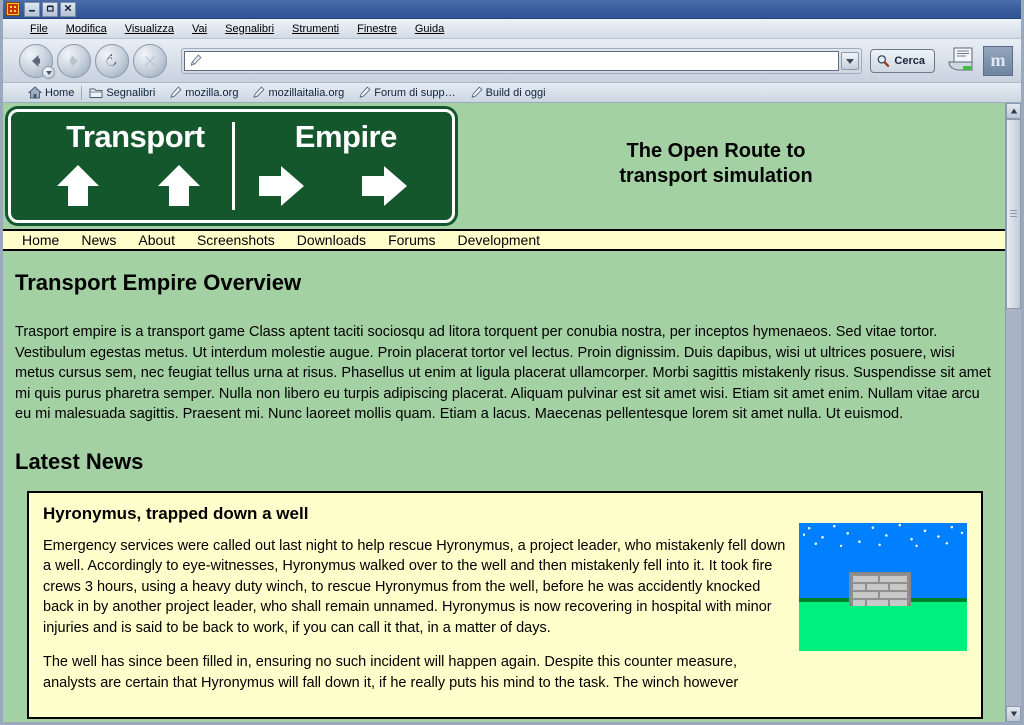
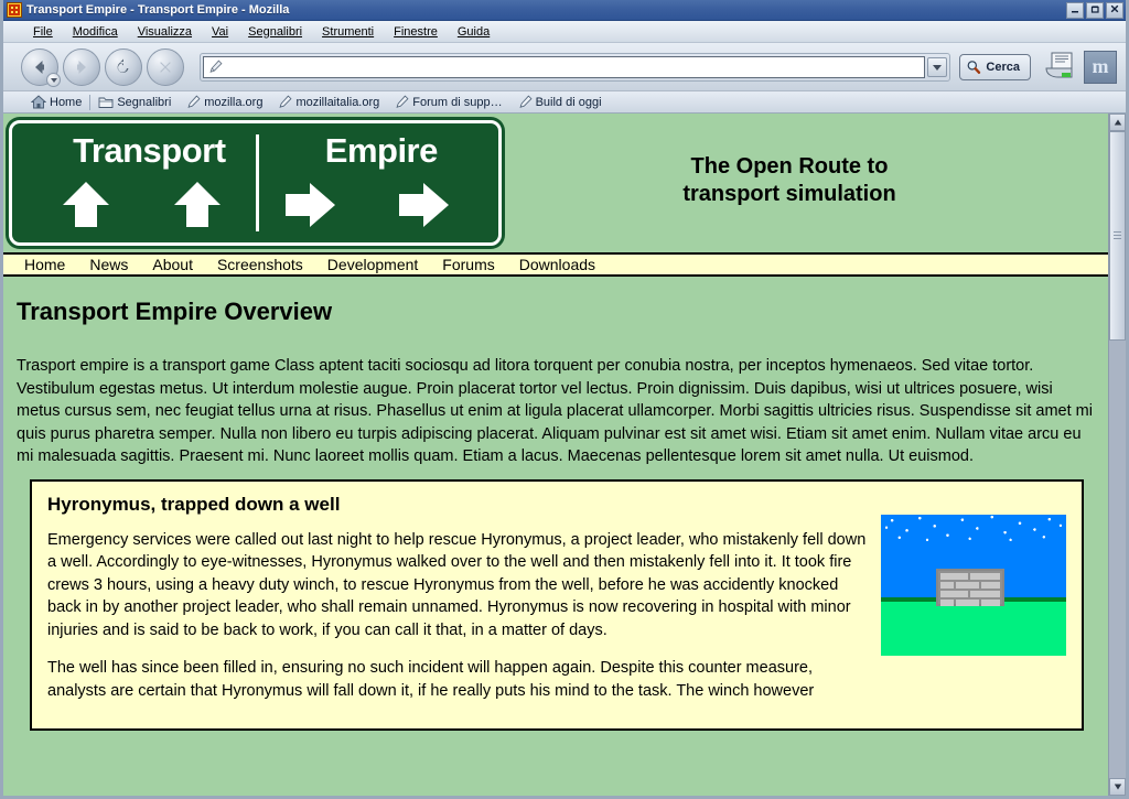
+ Transport Empire - Transport Empire - Mozilla
  File
  Modifica
  Visualizza
  Vai
  Segnalibri
  Strumenti
  Finestre
  Guida
  Cerca
  m
  Home
  Segnalibri
  mozilla.org
  mozillaitalia.org
  Forum di supp…
  Build di oggi
  Transport
  Empire
  The Open Route to
  transport simulation
  Home
  News
  About
  Screenshots
- Downloads
+ Development
  Forums
- Development
+ Downloads
  Transport Empire Overview
- Trasport empire is a transport game Class aptent taciti sociosqu ad litora torquent per conubia nostra, per inceptos hymenaeos. Sed vitae tortor. Vestibulum egestas metus. Ut interdum molestie augue. Proin placerat tortor vel lectus. Proin dignissim. Duis dapibus, wisi ut ultrices posuere, wisi metus cursus sem, nec feugiat tellus urna at risus. Phasellus ut enim at ligula placerat ullamcorper. Morbi sagittis mistakenly risus. Suspendisse sit amet mi quis purus pharetra semper. Nulla non libero eu turpis adipiscing placerat. Aliquam pulvinar est sit amet wisi. Etiam sit amet enim. Nullam vitae arcu eu mi malesuada sagittis. Praesent mi. Nunc laoreet mollis quam. Etiam a lacus. Maecenas pellentesque lorem sit amet nulla. Ut euismod.
+ Trasport empire is a transport game Class aptent taciti sociosqu ad litora torquent per conubia nostra, per inceptos hymenaeos. Sed vitae tortor. Vestibulum egestas metus. Ut interdum molestie augue. Proin placerat tortor vel lectus. Proin dignissim. Duis dapibus, wisi ut ultrices posuere, wisi metus cursus sem, nec feugiat tellus urna at risus. Phasellus ut enim at ligula placerat ullamcorper. Morbi sagittis ultricies risus. Suspendisse sit amet mi quis purus pharetra semper. Nulla non libero eu turpis adipiscing placerat. Aliquam pulvinar est sit amet wisi. Etiam sit amet enim. Nullam vitae arcu eu mi malesuada sagittis. Praesent mi. Nunc laoreet mollis quam. Etiam a lacus. Maecenas pellentesque lorem sit amet nulla. Ut euismod.
- Latest News
  Hyronymus, trapped down a well
  Emergency services were called out last night to help rescue Hyronymus, a project leader, who mistakenly fell down a well. Accordingly to eye-witnesses, Hyronymus walked over to the well and then mistakenly fell into it. It took fire crews 3 hours, using a heavy duty winch, to rescue Hyronymus from the well, before he was accidently knocked back in by another project leader, who shall remain unnamed. Hyronymus is now recovering in hospital with minor injuries and is said to be back to work, if you can call it that, in a matter of days.
  The well has since been filled in, ensuring no such incident will happen again. Despite this counter measure, analysts are certain that Hyronymus will fall down it, if he really puts his mind to the task. The winch however
